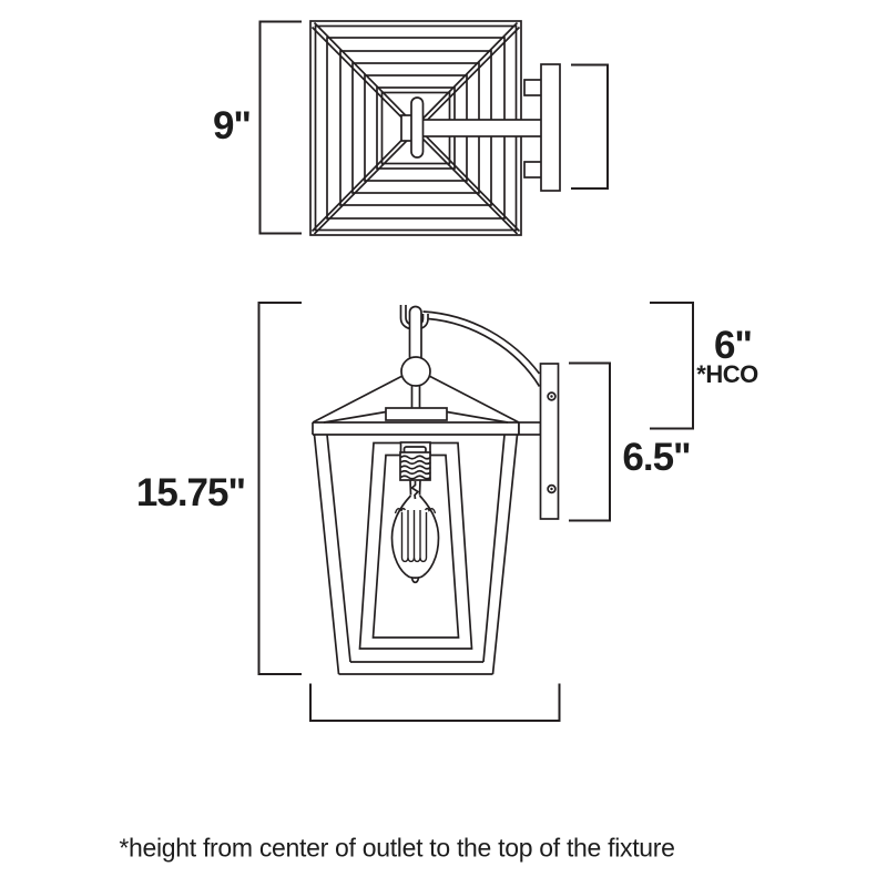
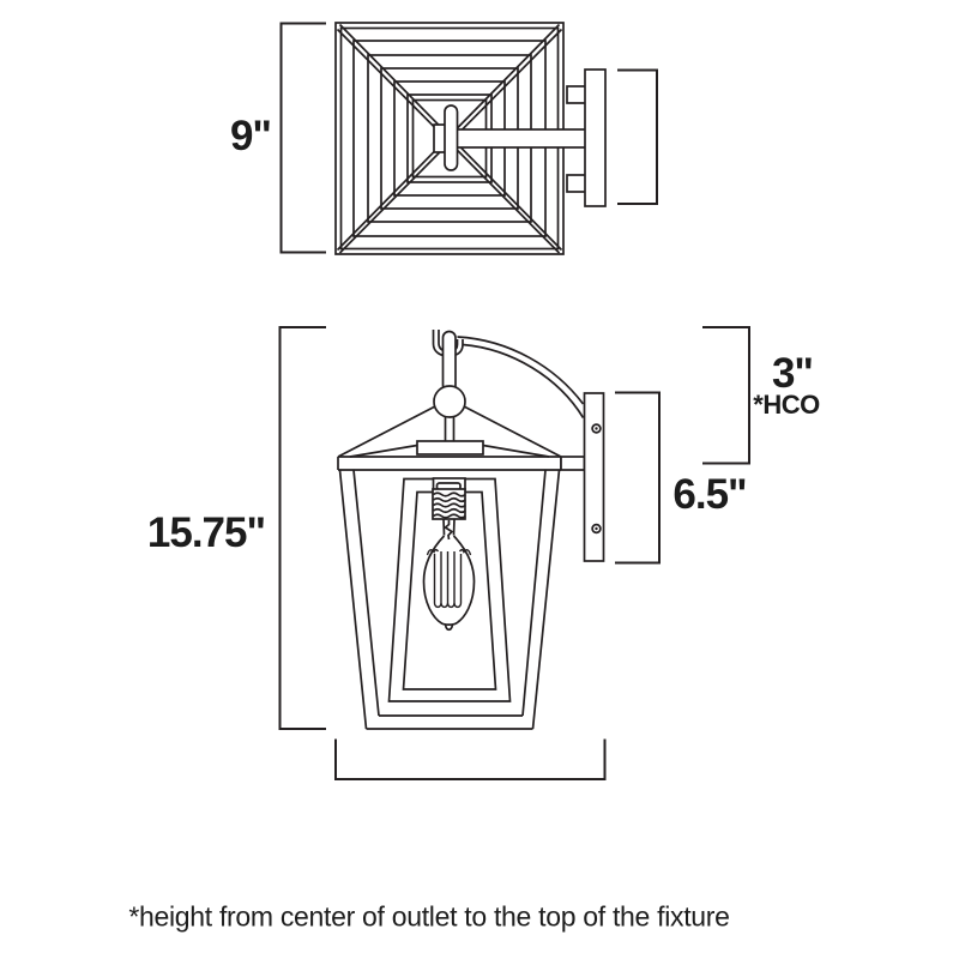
  9"
  15.75"
- 6"
+ 3"
  *HCO
  6.5"
  *height from center of outlet to the top of the fixture
